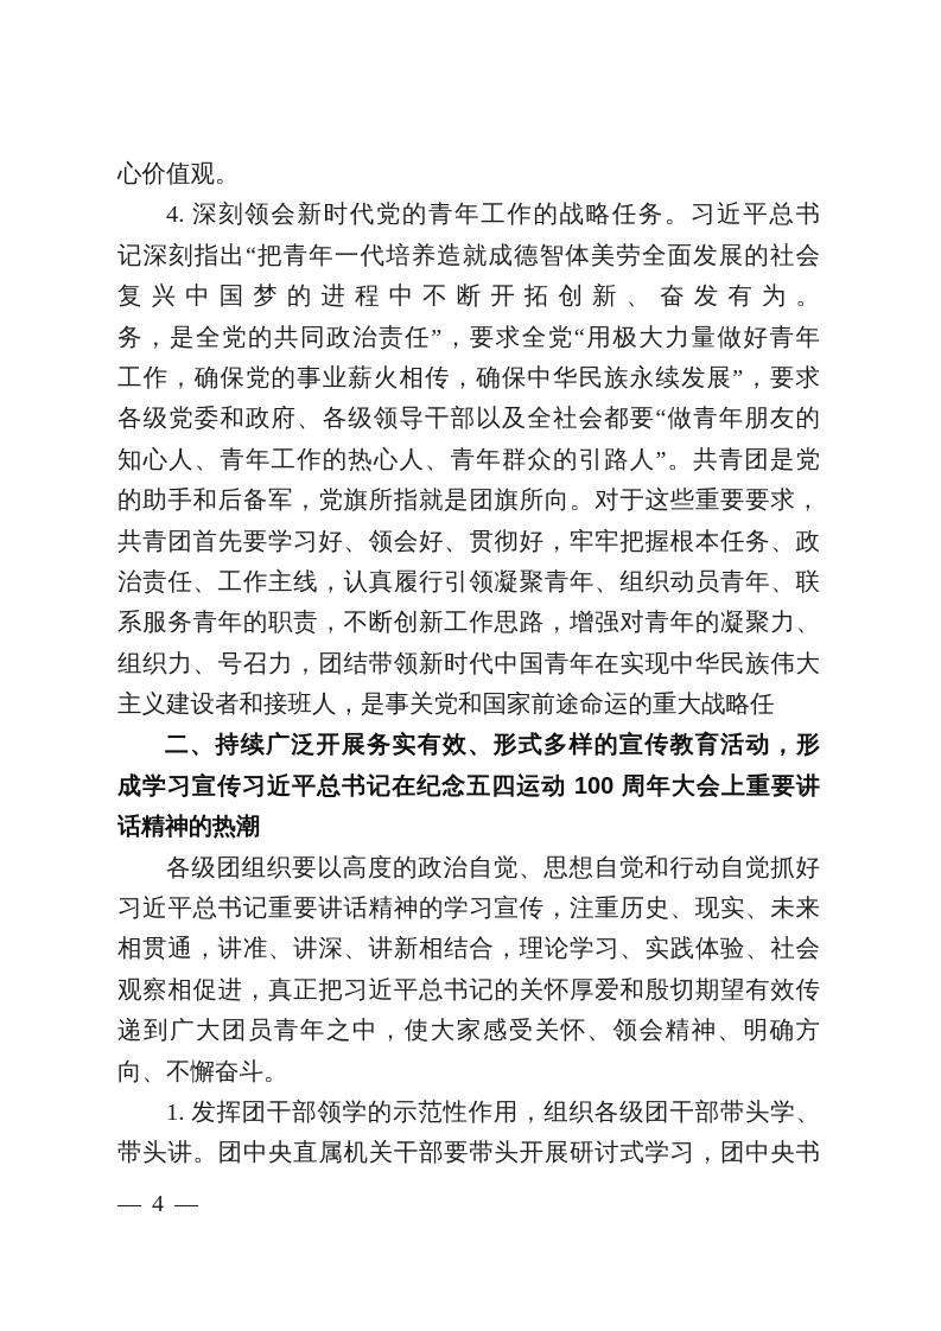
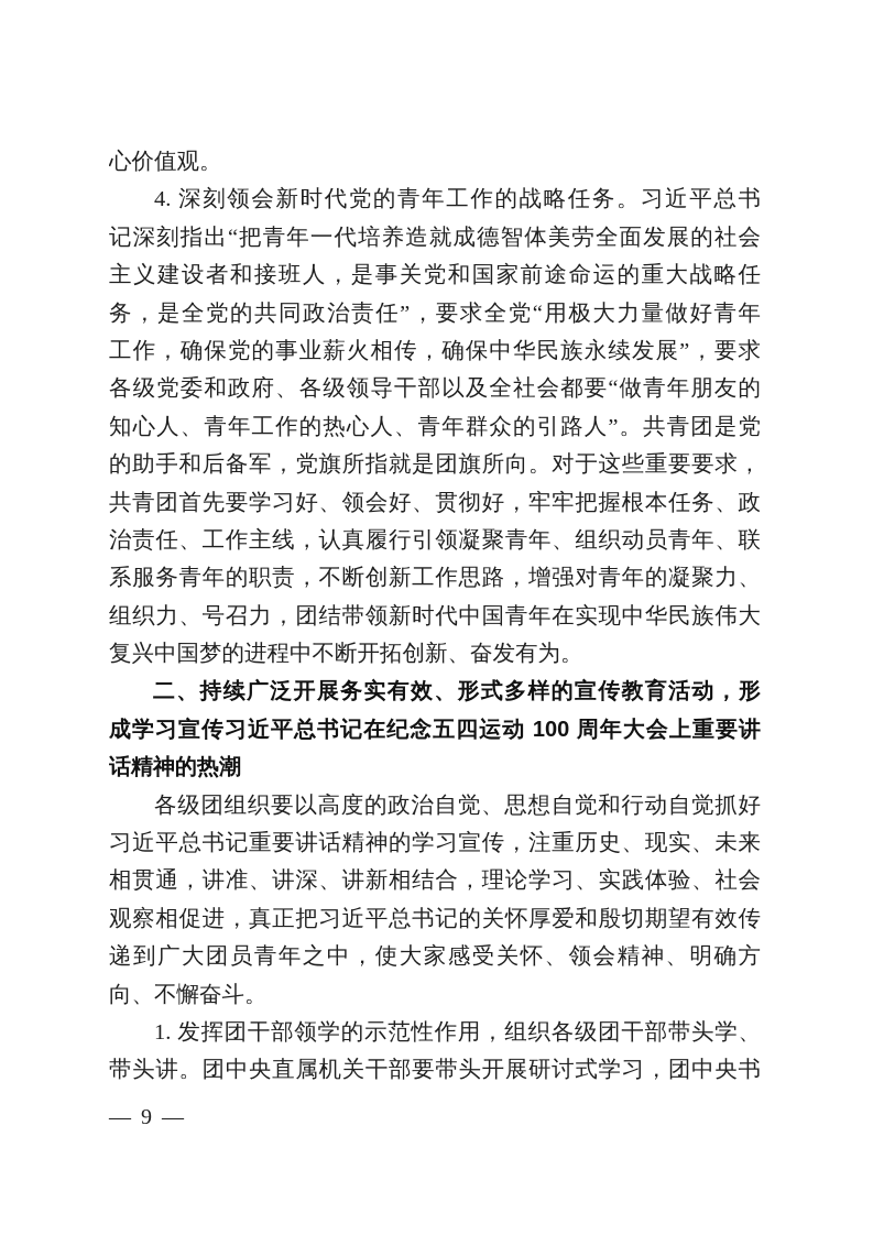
  心价值观。
  4. 深刻领会新时代党的青年工作的战略任务。习近平总书
  记深刻指出“把青年一代培养造就成德智体美劳全面发展的社会
- 复兴中国梦的进程中不断开拓创新、奋发有为。
+ 主义建设者和接班人，是事关党和国家前途命运的重大战略任
  务，是全党的共同政治责任”，要求全党“用极大力量做好青年
  工作，确保党的事业薪火相传，确保中华民族永续发展”，要求
  各级党委和政府、各级领导干部以及全社会都要“做青年朋友的
  知心人、青年工作的热心人、青年群众的引路人”。共青团是党
  的助手和后备军，党旗所指就是团旗所向。对于这些重要要求，
  共青团首先要学习好、领会好、贯彻好，牢牢把握根本任务、政
  治责任、工作主线，认真履行引领凝聚青年、组织动员青年、联
  系服务青年的职责，不断创新工作思路，增强对青年的凝聚力、
  组织力、号召力，团结带领新时代中国青年在实现中华民族伟大
- 主义建设者和接班人，是事关党和国家前途命运的重大战略任
+ 复兴中国梦的进程中不断开拓创新、奋发有为。
  二、持续广泛开展务实有效、形式多样的宣传教育活动，形
  成学习宣传习近平总书记在纪念五四运动 100 周年大会上重要讲
  话精神的热潮
  各级团组织要以高度的政治自觉、思想自觉和行动自觉抓好
  习近平总书记重要讲话精神的学习宣传，注重历史、现实、未来
  相贯通，讲准、讲深、讲新相结合，理论学习、实践体验、社会
  观察相促进，真正把习近平总书记的关怀厚爱和殷切期望有效传
  递到广大团员青年之中，使大家感受关怀、领会精神、明确方
  向、不懈奋斗。
  1. 发挥团干部领学的示范性作用，组织各级团干部带头学、
  带头讲。团中央直属机关干部要带头开展研讨式学习，团中央书
- — 4 —
+ — 9 —
